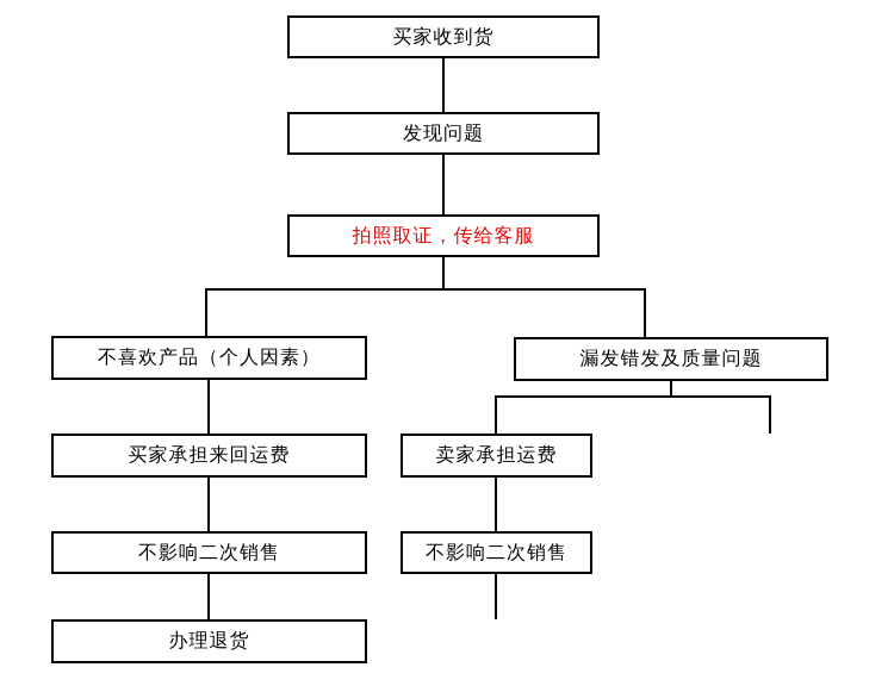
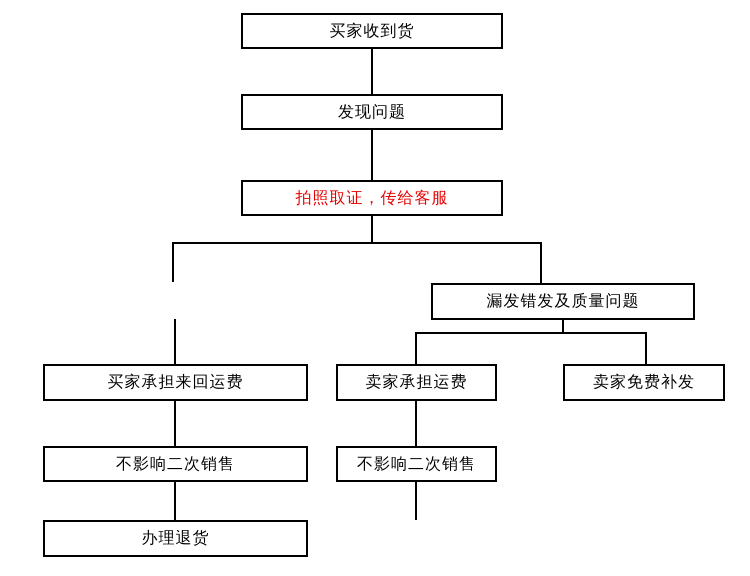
  买家收到货
  发现问题
  拍照取证，传给客服
- 不喜欢产品（个人因素）
  漏发错发及质量问题
  买家承担来回运费
  卖家承担运费
+ 卖家免费补发
  不影响二次销售
  不影响二次销售
  办理退货
